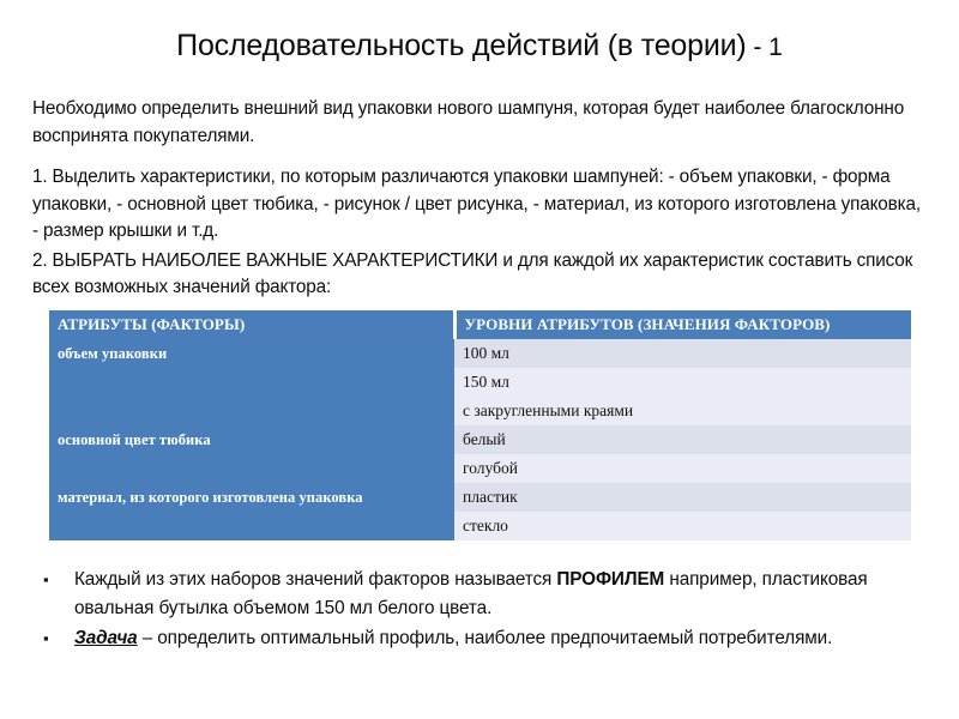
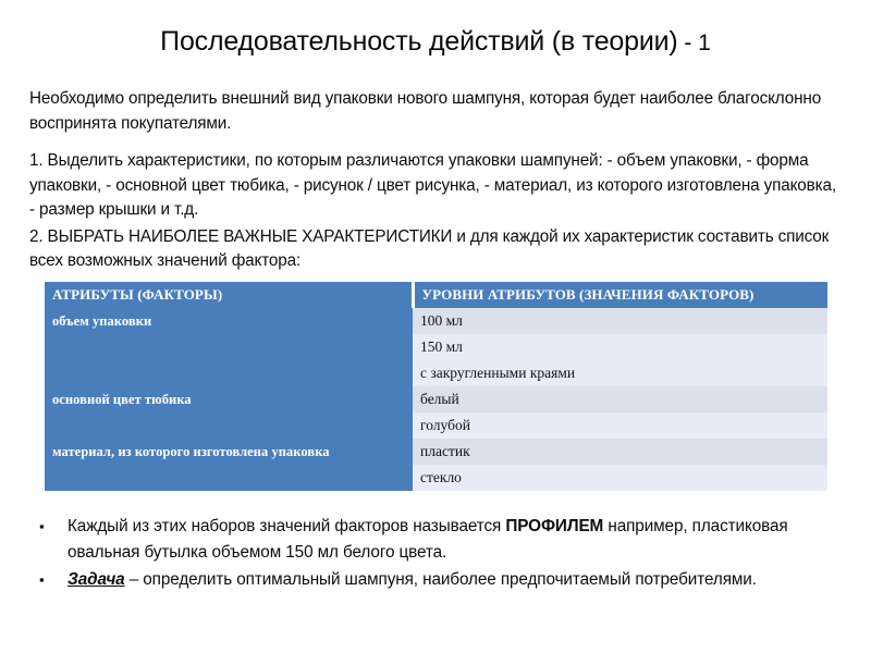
  Последовательность действий (в теории) - 1
  Необходимо определить внешний вид упаковки нового шампуня, которая будет наиболее благосклонно воспринята покупателями.
  1. Выделить характеристики, по которым различаются упаковки шампуней: - объем упаковки, - форма упаковки, - основной цвет тюбика, - рисунок / цвет рисунка, - материал, из которого изготовлена упаковка, - размер крышки и т.д.
  2. ВЫБРАТЬ НАИБОЛЕЕ ВАЖНЫЕ ХАРАКТЕРИСТИКИ и для каждой их характеристик составить список всех возможных значений фактора:
  АТРИБУТЫ (ФАКТОРЫ)	УРОВНИ АТРИБУТОВ (ЗНАЧЕНИЯ ФАКТОРОВ)
  объем упаковки	100 мл
  	150 мл
  	с закругленными краями
  основной цвет тюбика	белый
  	голубой
  материал, из которого изготовлена упаковка	пластик
  	стекло
  ▪
  Каждый из этих наборов значений факторов называется ПРОФИЛЕМ например, пластиковая овальная бутылка объемом 150 мл белого цвета.
  ▪
- Задача – определить оптимальный профиль, наиболее предпочитаемый потребителями.
+ Задача – определить оптимальный шампуня, наиболее предпочитаемый потребителями.
